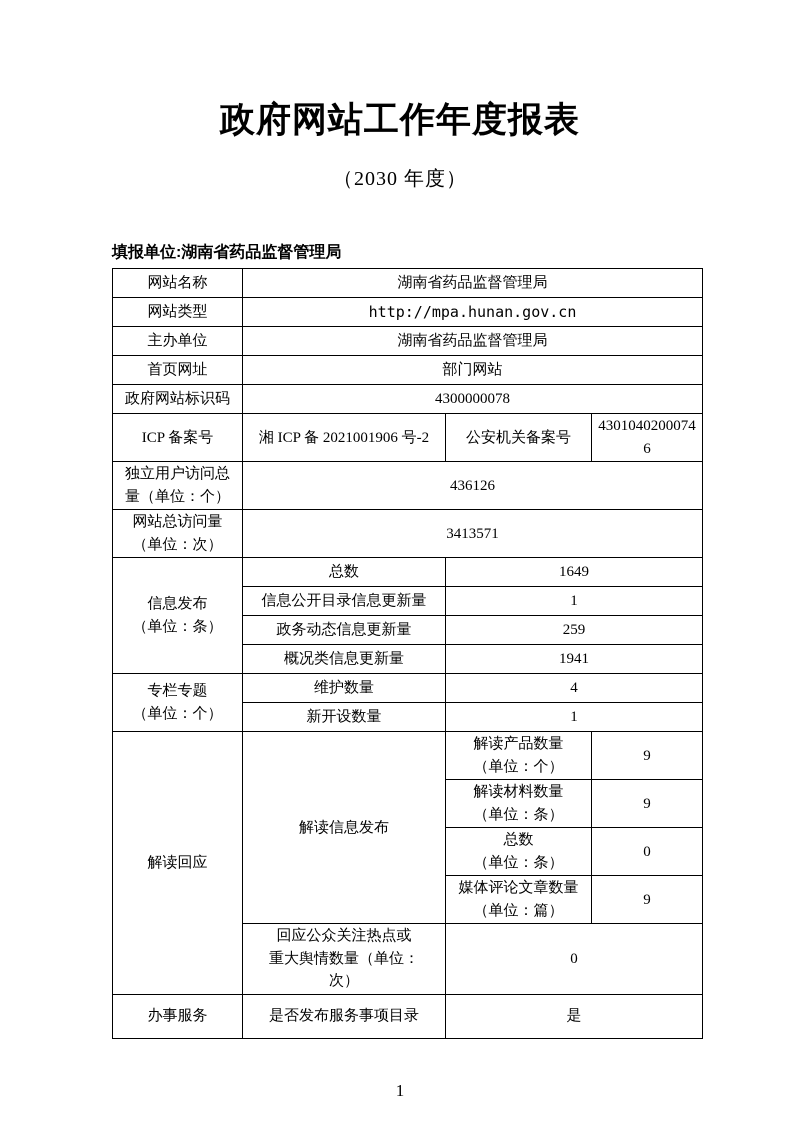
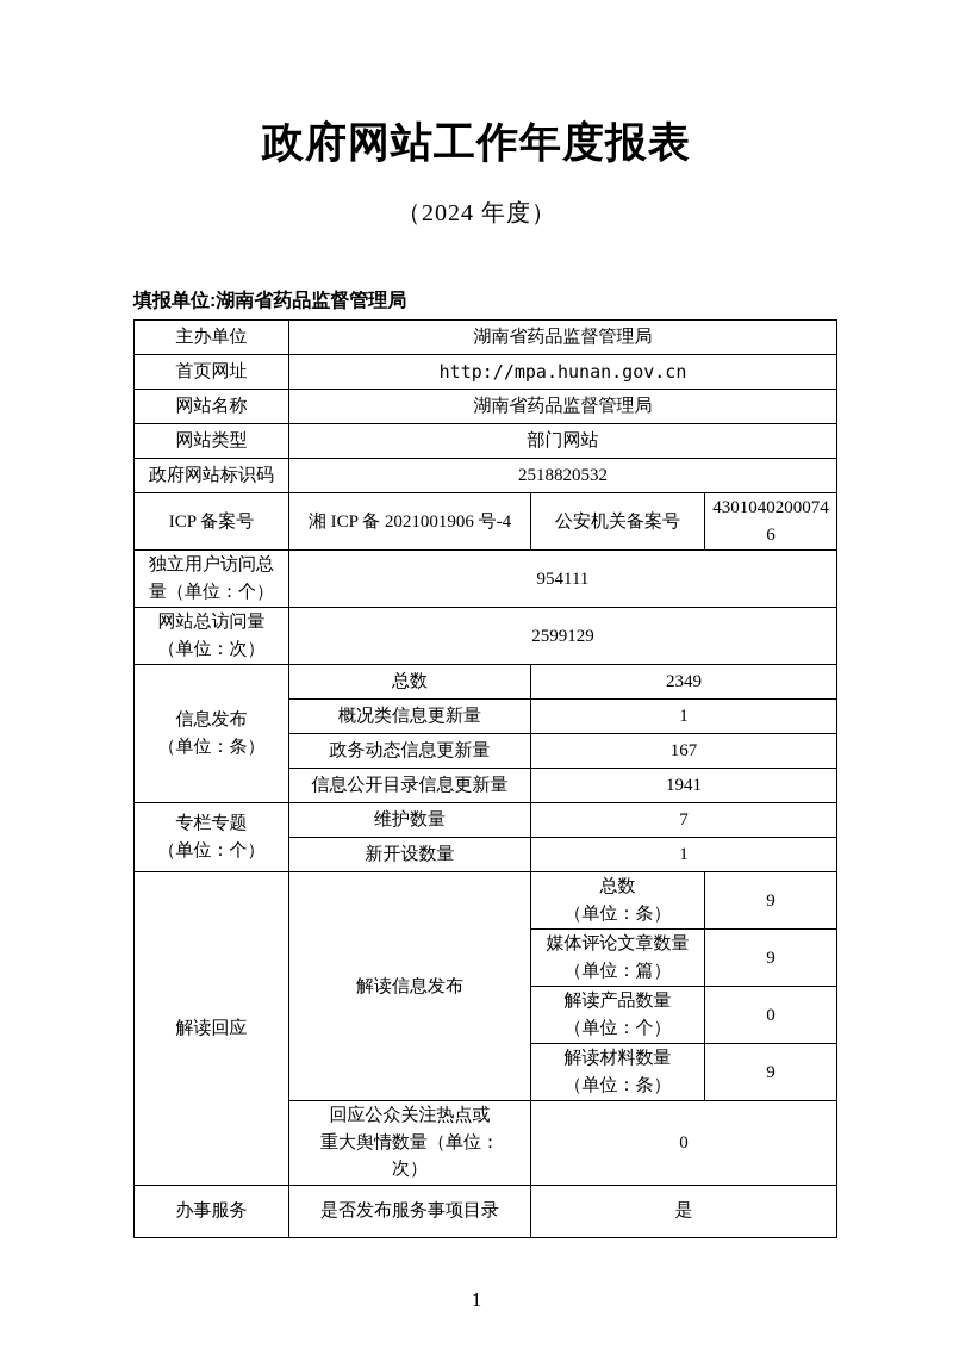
  政府网站工作年度报表
- （2030 年度）
+ （2024 年度）
  填报单位:湖南省药品监督管理局
- 网站名称	湖南省药品监督管理局
+ 主办单位	湖南省药品监督管理局
- 网站类型	http://mpa.hunan.gov.cn
+ 首页网址	http://mpa.hunan.gov.cn
- 主办单位	湖南省药品监督管理局
+ 网站名称	湖南省药品监督管理局
- 首页网址	部门网站
+ 网站类型	部门网站
- 政府网站标识码	4300000078
+ 政府网站标识码	2518820532
- ICP 备案号	湘 ICP 备 2021001906 号-2	公安机关备案号	43010402000746
+ ICP 备案号	湘 ICP 备 2021001906 号-4	公安机关备案号	43010402000746
- 独立用户访问总 量（单位：个）	436126
+ 独立用户访问总 量（单位：个）	954111
- 网站总访问量 （单位：次）	3413571
+ 网站总访问量 （单位：次）	2599129
- 信息发布 （单位：条）	总数	1649
+ 信息发布 （单位：条）	总数	2349
- 信息公开目录信息更新量	1
+ 概况类信息更新量	1
- 政务动态信息更新量	259
+ 政务动态信息更新量	167
- 概况类信息更新量	1941
+ 信息公开目录信息更新量	1941
- 专栏专题 （单位：个）	维护数量	4
+ 专栏专题 （单位：个）	维护数量	7
  新开设数量	1
- 解读回应	解读信息发布	解读产品数量 （单位：个）	9
+ 解读回应	解读信息发布	总数 （单位：条）	9
- 解读材料数量 （单位：条）	9
+ 媒体评论文章数量 （单位：篇）	9
- 总数 （单位：条）	0
+ 解读产品数量 （单位：个）	0
- 媒体评论文章数量 （单位：篇）	9
+ 解读材料数量 （单位：条）	9
  回应公众关注热点或 重大舆情数量（单位： 次）	0
  办事服务	是否发布服务事项目录	是
  1
